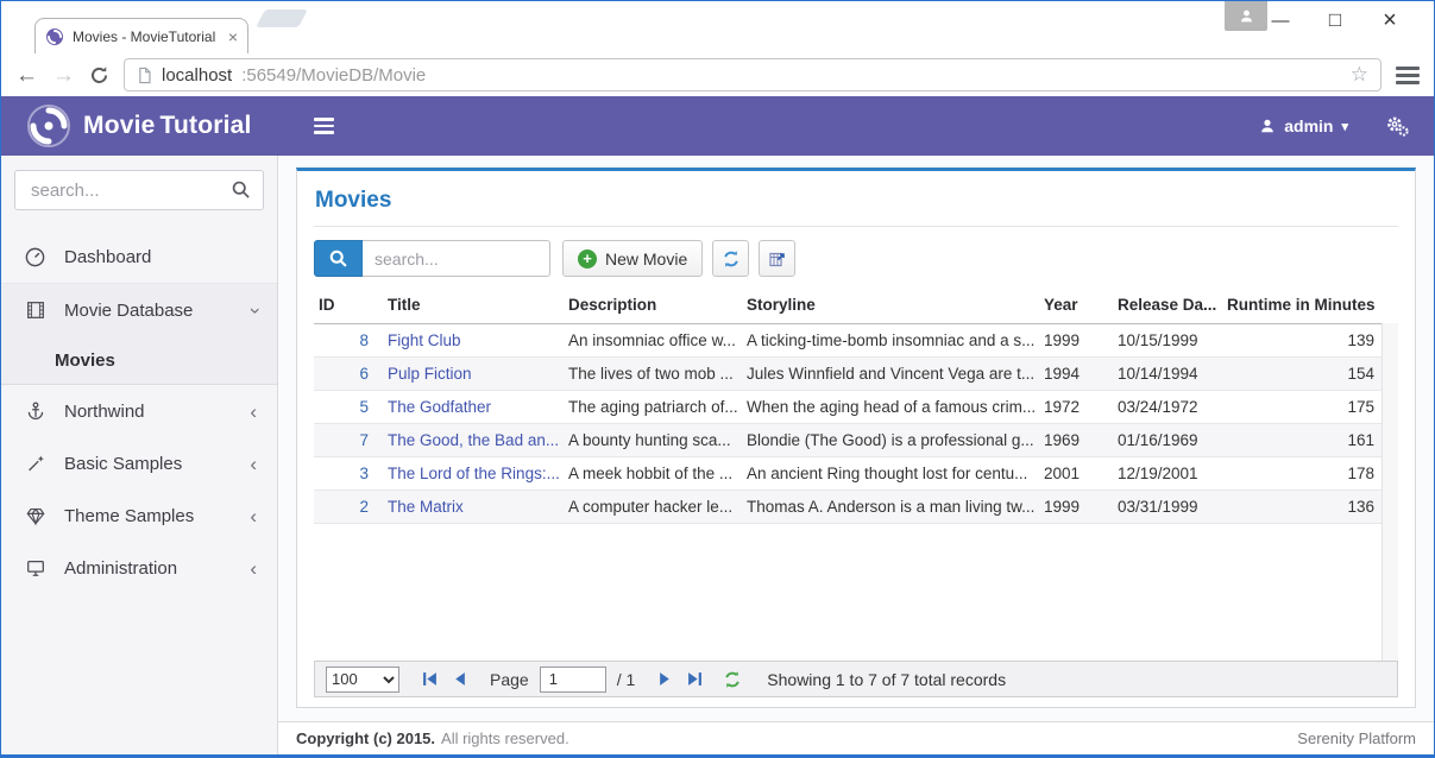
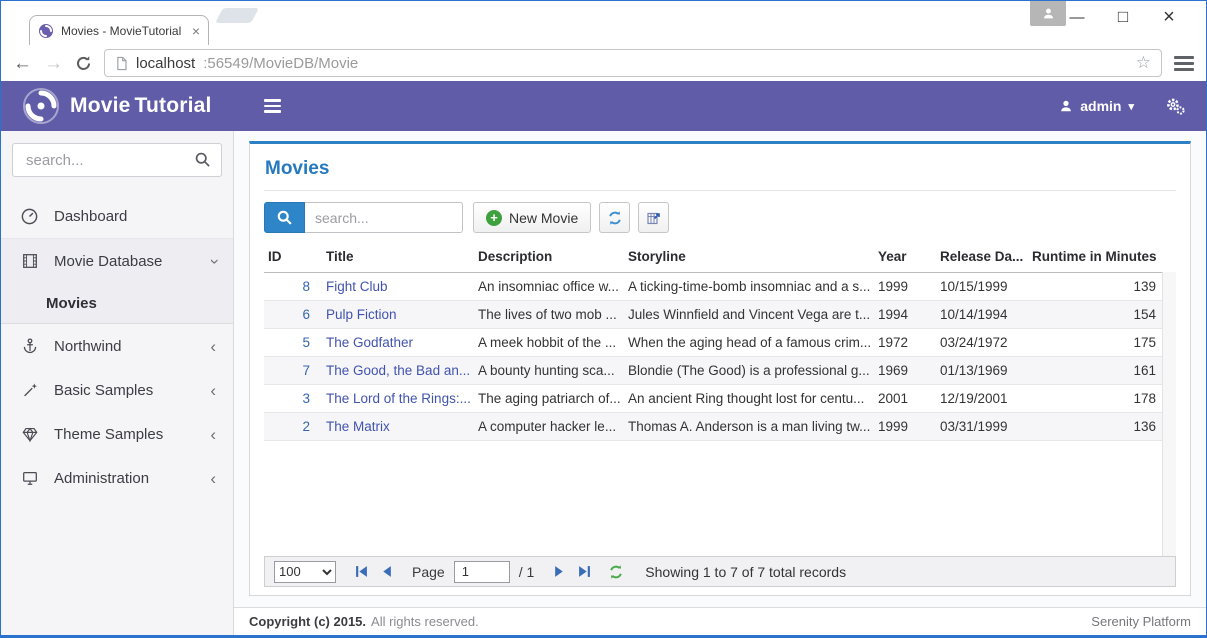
  Movies - MovieTutorial
  ×
  —
  □
  ×
  ←
  →
  localhost
  :56549/MovieDB/Movie
  ☆
  Movie
  Tutorial
  admin
  ▾
  search...
  Dashboard
  Movie Database
  Movies
  Northwind
  ‹
  Basic Samples
  ‹
  Theme Samples
  ‹
  Administration
  ‹
  Movies
  search...
  +
  New Movie
  ID	Title	Description	Storyline	Year	Release Da...	Runtime in Minutes
  8	Fight Club	An insomniac office w...	A ticking-time-bomb insomniac and a s...	1999	10/15/1999	139
  6	Pulp Fiction	The lives of two mob ...	Jules Winnfield and Vincent Vega are t...	1994	10/14/1994	154
- 5	The Godfather	The aging patriarch of...	When the aging head of a famous crim...	1972	03/24/1972	175
+ 5	The Godfather	A meek hobbit of the ...	When the aging head of a famous crim...	1972	03/24/1972	175
- 7	The Good, the Bad an...	A bounty hunting sca...	Blondie (The Good) is a professional g...	1969	01/16/1969	161
+ 7	The Good, the Bad an...	A bounty hunting sca...	Blondie (The Good) is a professional g...	1969	01/13/1969	161
- 3	The Lord of the Rings:...	A meek hobbit of the ...	An ancient Ring thought lost for centu...	2001	12/19/2001	178
+ 3	The Lord of the Rings:...	The aging patriarch of...	An ancient Ring thought lost for centu...	2001	12/19/2001	178
  2	The Matrix	A computer hacker le...	Thomas A. Anderson is a man living tw...	1999	03/31/1999	136
  100
  Page
  1
  / 1
  Showing 1 to 7 of 7 total records
  Copyright (c) 2015.
  All rights reserved.
  Serenity Platform
